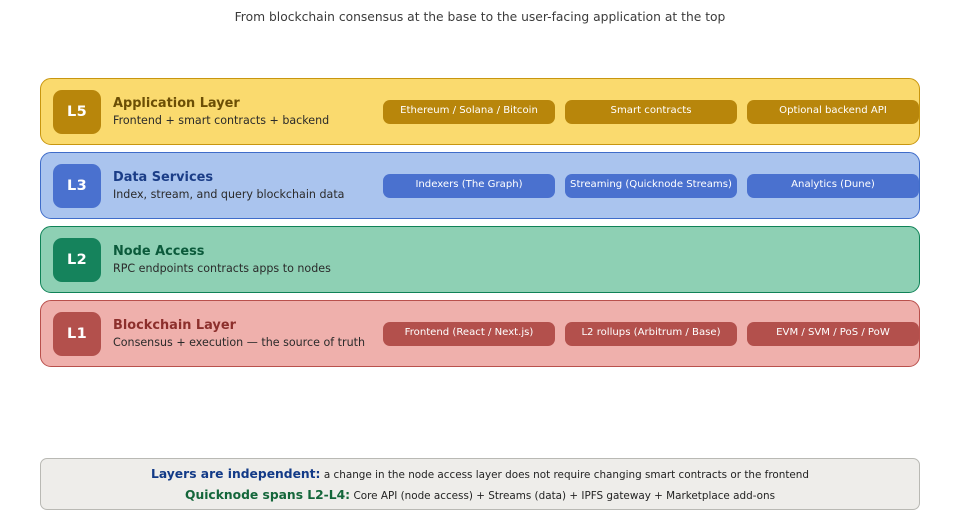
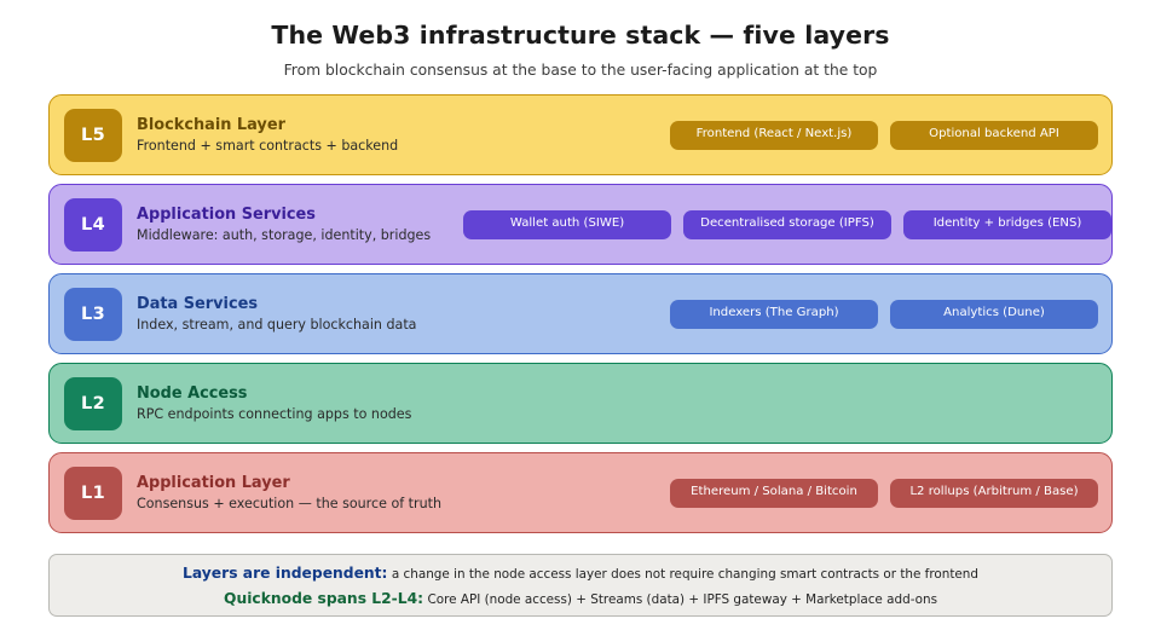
+ The Web3 infrastructure stack — five layers
  From blockchain consensus at the base to the user-facing application at the top
  L5
- Application Layer
+ Blockchain Layer
  Frontend + smart contracts + backend
- Ethereum / Solana / Bitcoin
+ Frontend (React / Next.js)
- Smart contracts
  Optional backend API
+ L4
+ Application Services
+ Middleware: auth, storage, identity, bridges
+ Wallet auth (SIWE)
+ Decentralised storage (IPFS)
+ Identity + bridges (ENS)
  L3
  Data Services
  Index, stream, and query blockchain data
  Indexers (The Graph)
- Streaming (Quicknode Streams)
  Analytics (Dune)
  L2
  Node Access
- RPC endpoints contracts apps to nodes
+ RPC endpoints connecting apps to nodes
  L1
- Blockchain Layer
+ Application Layer
  Consensus + execution — the source of truth
- Frontend (React / Next.js)
+ Ethereum / Solana / Bitcoin
  L2 rollups (Arbitrum / Base)
- EVM / SVM / PoS / PoW
  Layers are independent: a change in the node access layer does not require changing smart contracts or the frontend
  Quicknode spans L2-L4: Core API (node access) + Streams (data) + IPFS gateway + Marketplace add-ons
